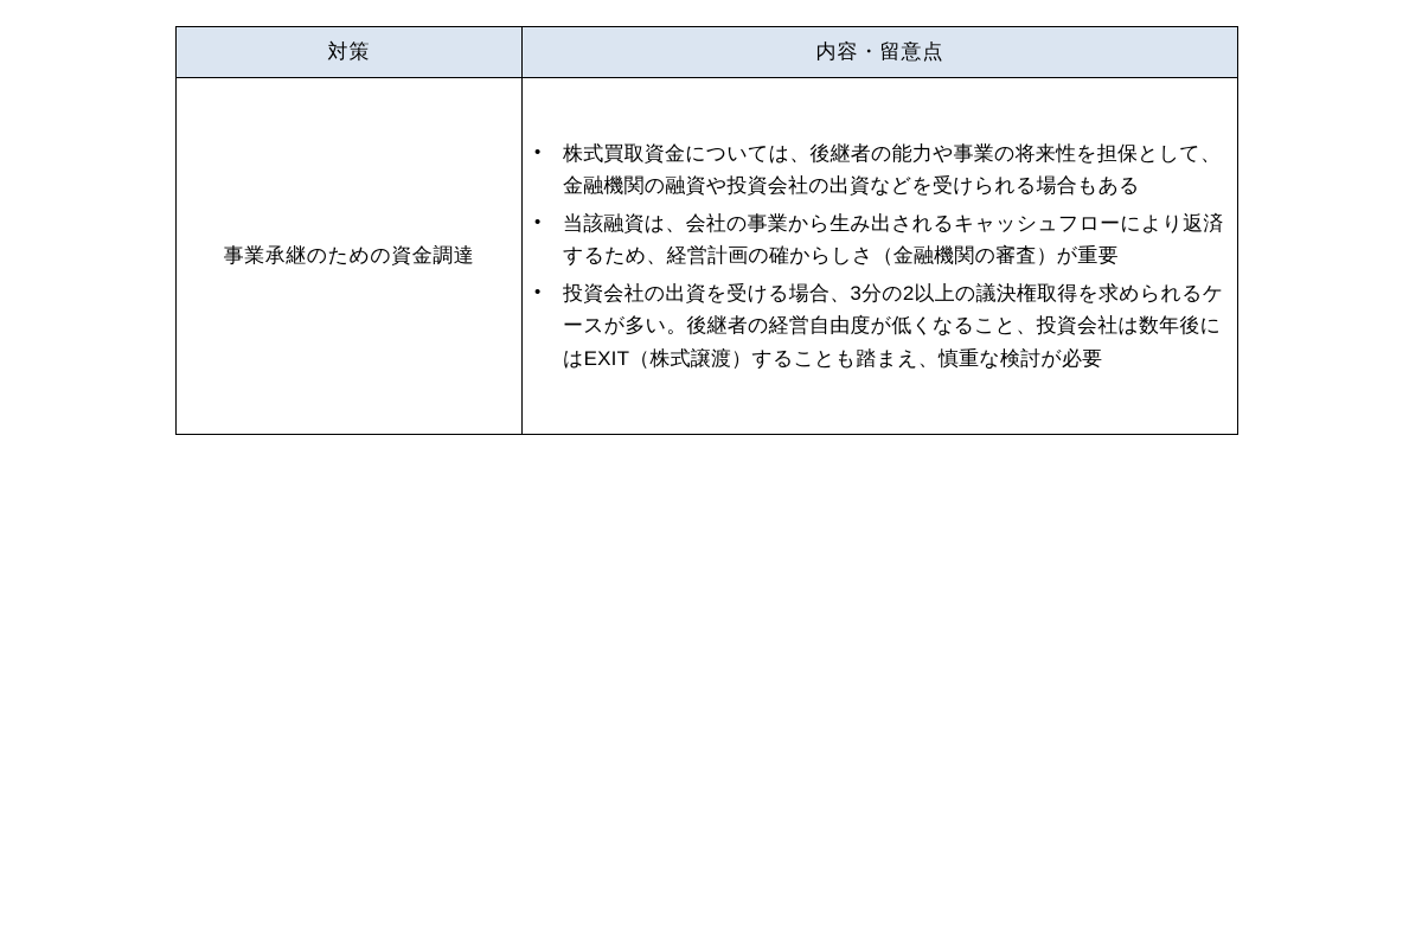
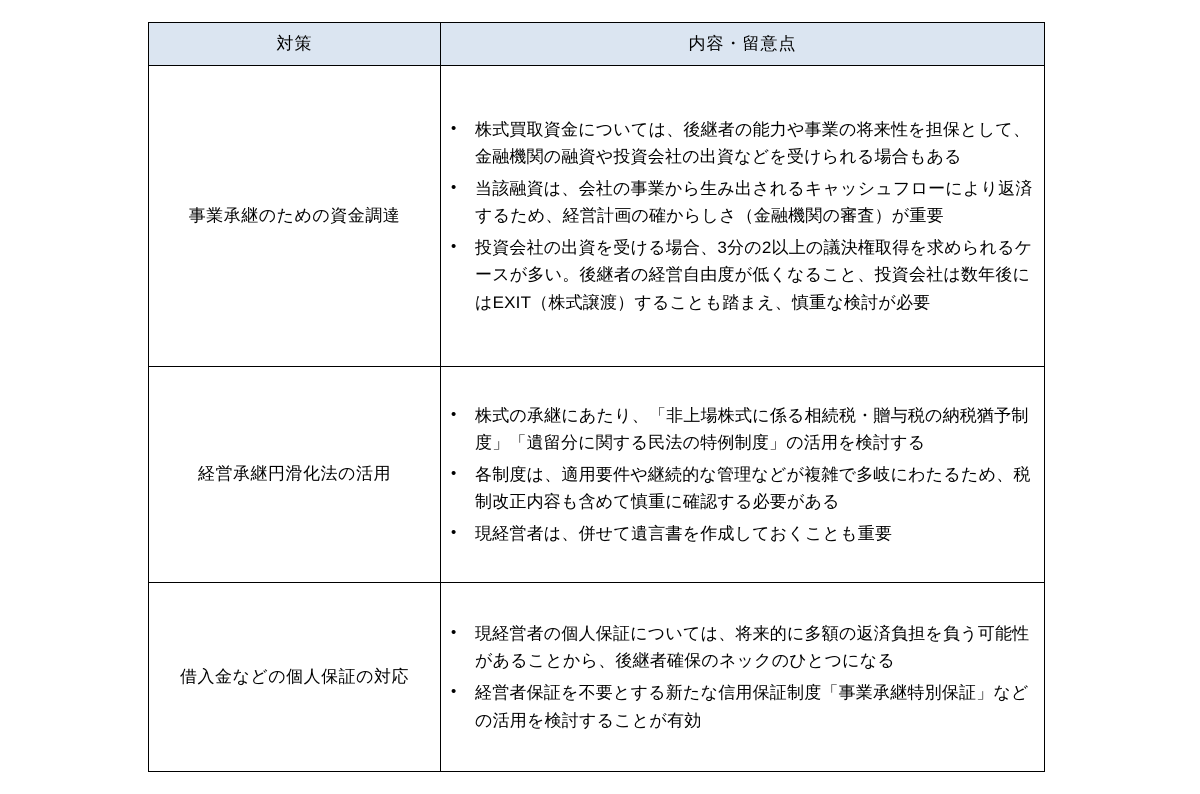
  対策	内容・留意点
  事業承継のための資金調達	株式買取資金については、後継者の能力や事業の将来性を担保として、金融機関の融資や投資会社の出資などを受けられる場合もある 当該融資は、会社の事業から生み出されるキャッシュフローにより返済するため、経営計画の確からしさ（金融機関の審査）が重要 投資会社の出資を受ける場合、3分の2以上の議決権取得を求められるケースが多い。後継者の経営自由度が低くなること、投資会社は数年後にはEXIT（株式譲渡）することも踏まえ、慎重な検討が必要
+ 経営承継円滑化法の活用	株式の承継にあたり、「非上場株式に係る相続税・贈与税の納税猶予制度」「遺留分に関する民法の特例制度」の活用を検討する 各制度は、適用要件や継続的な管理などが複雑で多岐にわたるため、税制改正内容も含めて慎重に確認する必要がある 現経営者は、併せて遺言書を作成しておくことも重要
+ 借入金などの個人保証の対応	現経営者の個人保証については、将来的に多額の返済負担を負う可能性があることから、後継者確保のネックのひとつになる 経営者保証を不要とする新たな信用保証制度「事業承継特別保証」などの活用を検討することが有効
